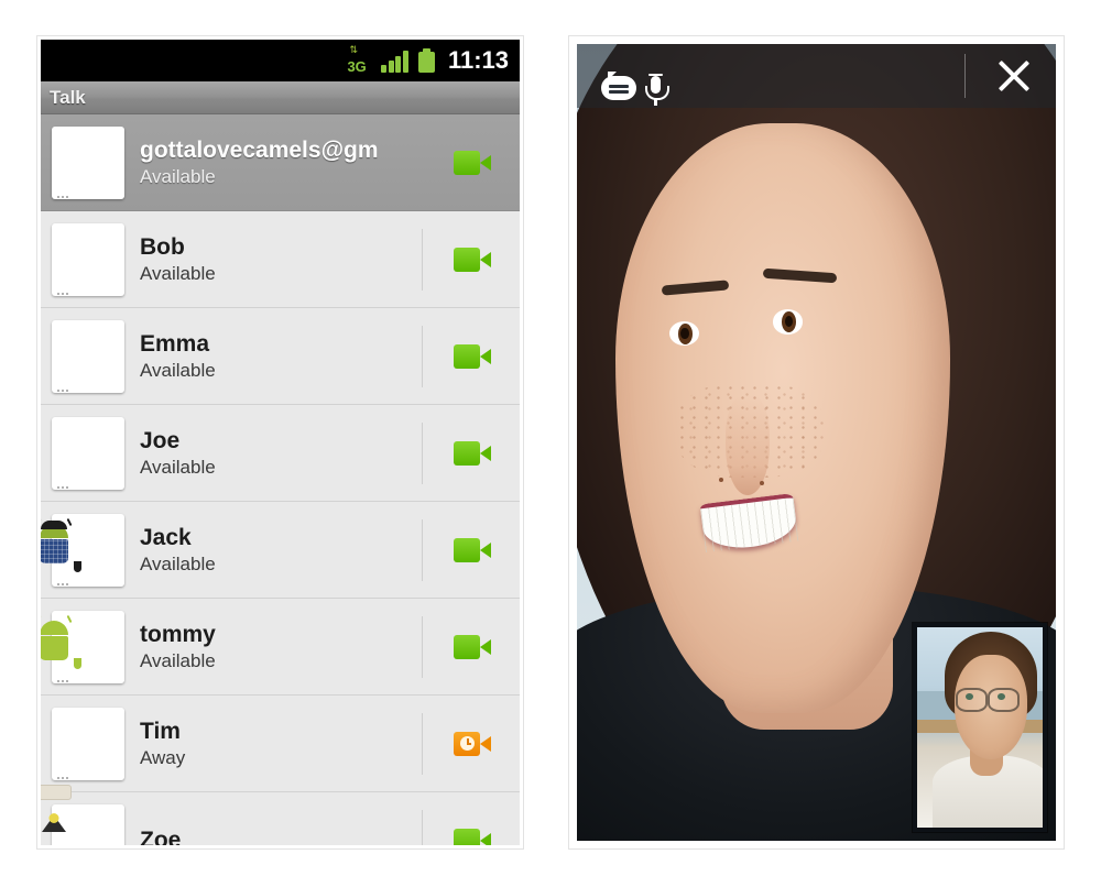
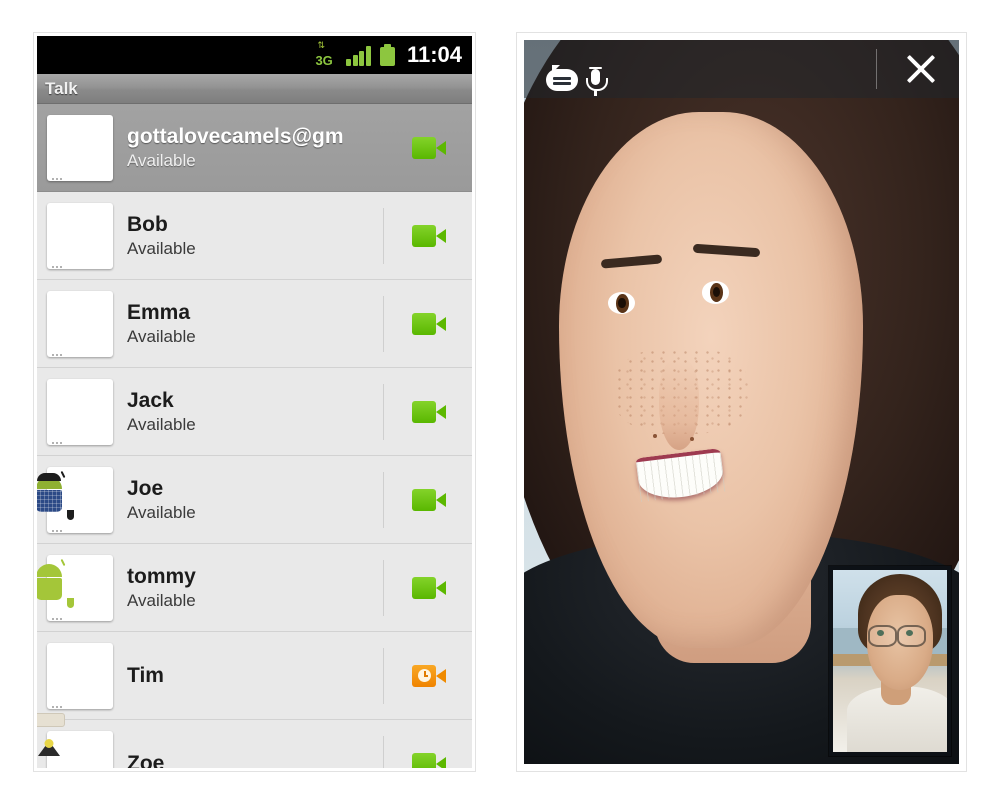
  ⇅
  3G
- 11:13
+ 11:04
  Talk
  gottalovecamels@gm
  Available
  Bob
  Available
  Emma
  Available
- Joe
+ Jack
  Available
- Jack
+ Joe
  Available
  tommy
  Available
  Tim
- Away
  Zoe
